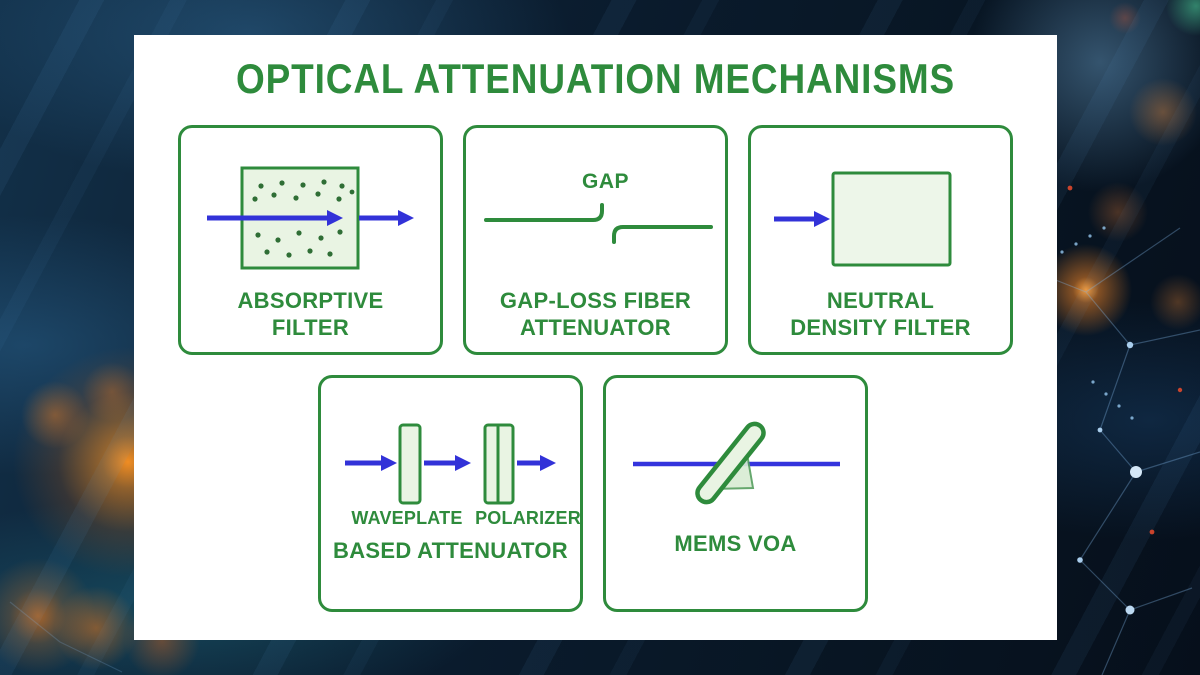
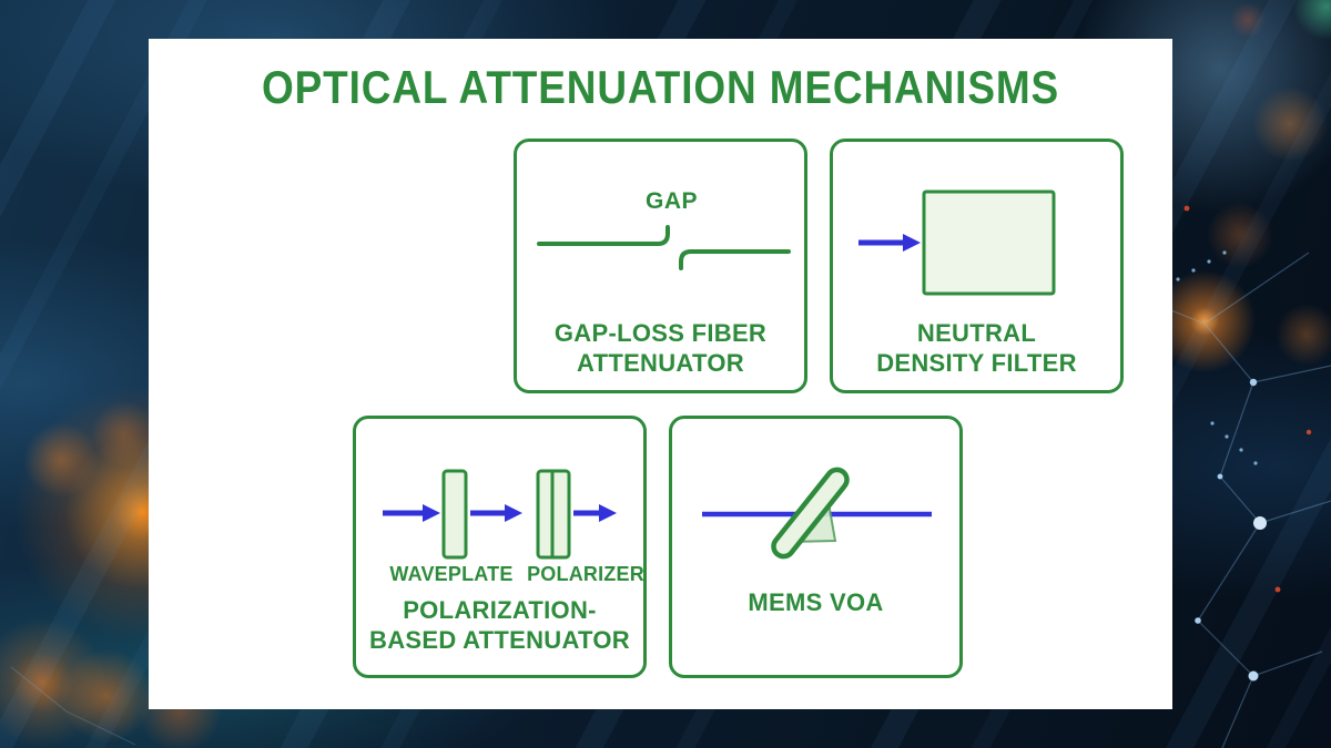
  OPTICAL ATTENUATION MECHANISMS
- ABSORPTIVE
- FILTER
  GAP
  GAP-LOSS FIBER
  ATTENUATOR
  NEUTRAL
  DENSITY FILTER
  WAVEPLATE
  POLARIZER
+ POLARIZATION-
  BASED ATTENUATOR
  MEMS VOA
